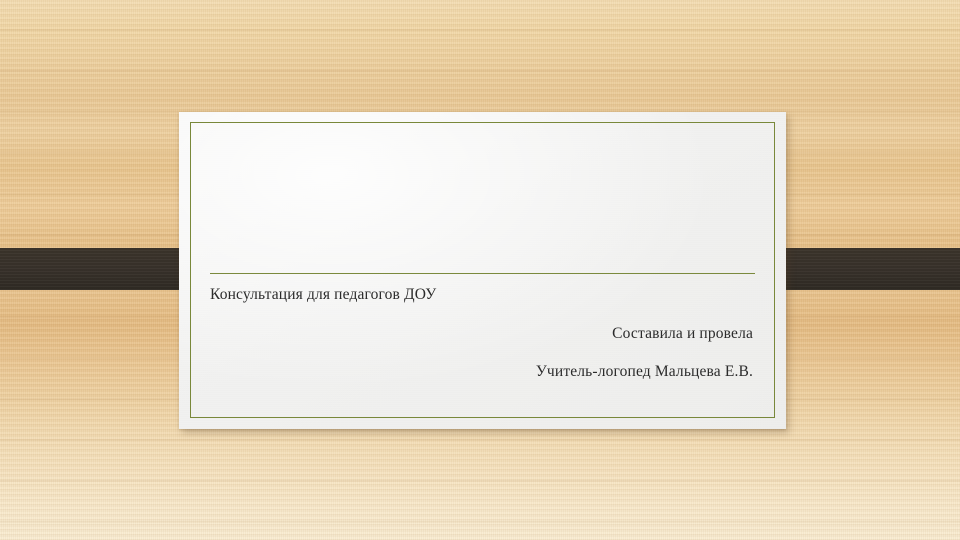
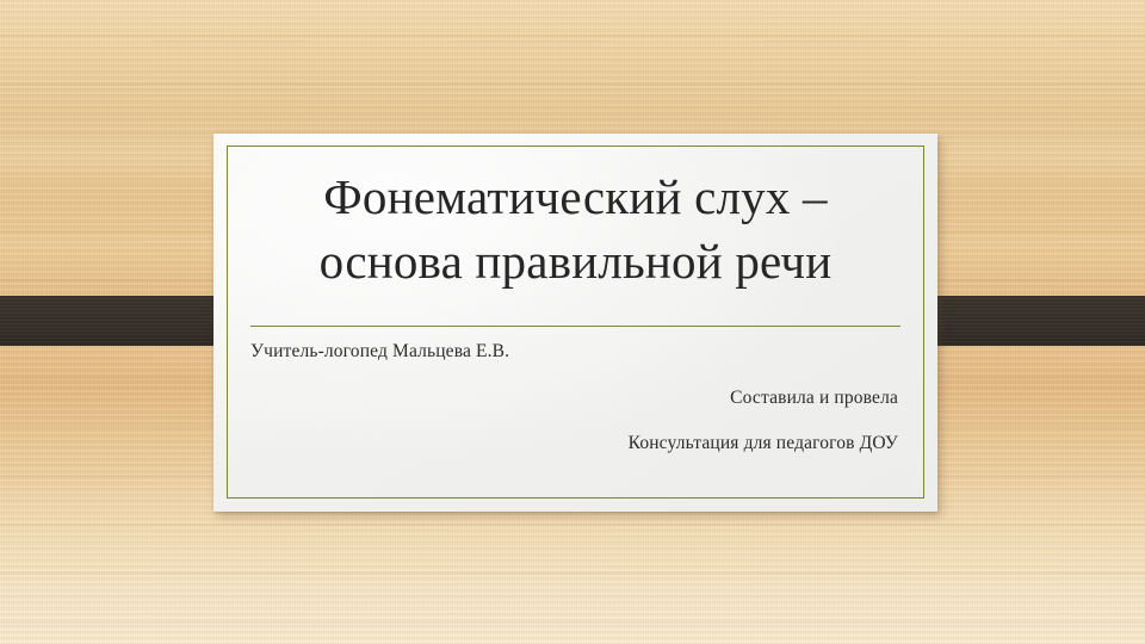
+ Фонематический слух –
+ основа правильной речи
- Консультация для педагогов ДОУ
+ Учитель-логопед Мальцева Е.В.
  Составила и провела
- Учитель-логопед Мальцева Е.В.
+ Консультация для педагогов ДОУ
